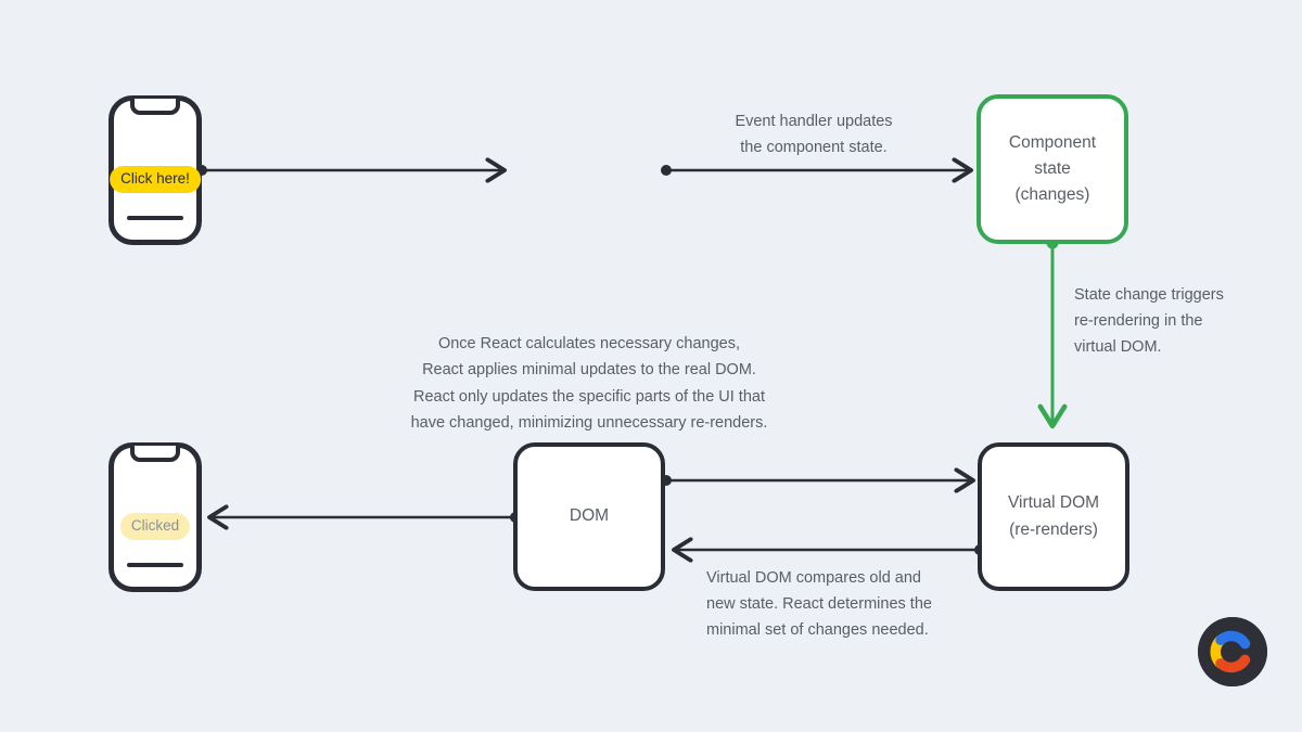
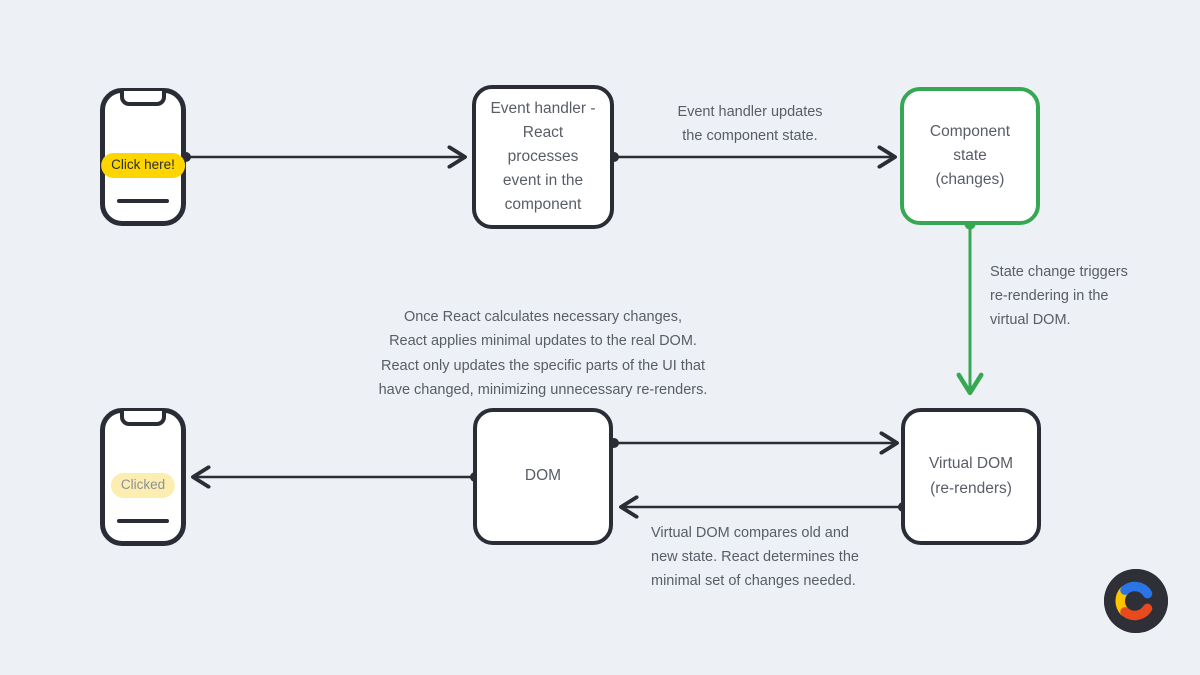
  Click here!
+ Event handler -
+ React processes
+ event in the
+ component
  Component
  state
  (changes)
  DOM
  Virtual DOM
  (re-renders)
  Clicked
  Event handler updates
  the component state.
  State change triggers
  re-rendering in the
  virtual DOM.
  Once React calculates necessary changes,
  React applies minimal updates to the real DOM.
  React only updates the specific parts of the UI that
  have changed, minimizing unnecessary re-renders.
  Virtual DOM compares old and
  new state. React determines the
  minimal set of changes needed.
